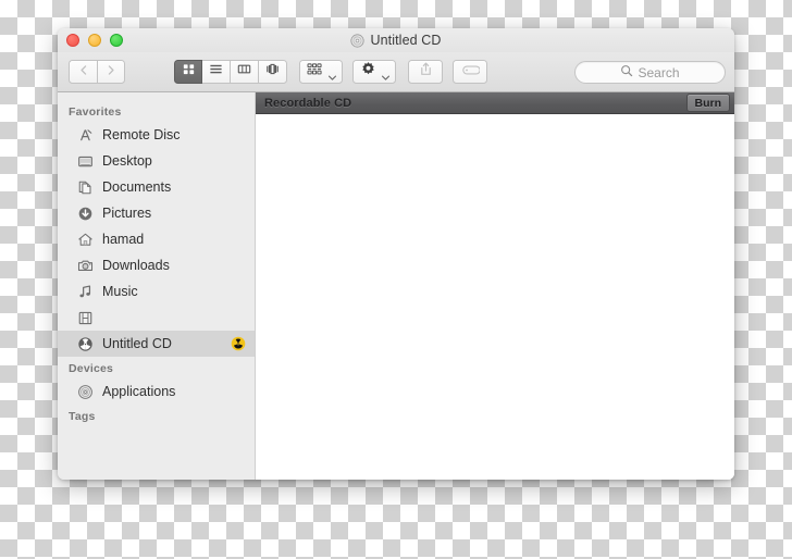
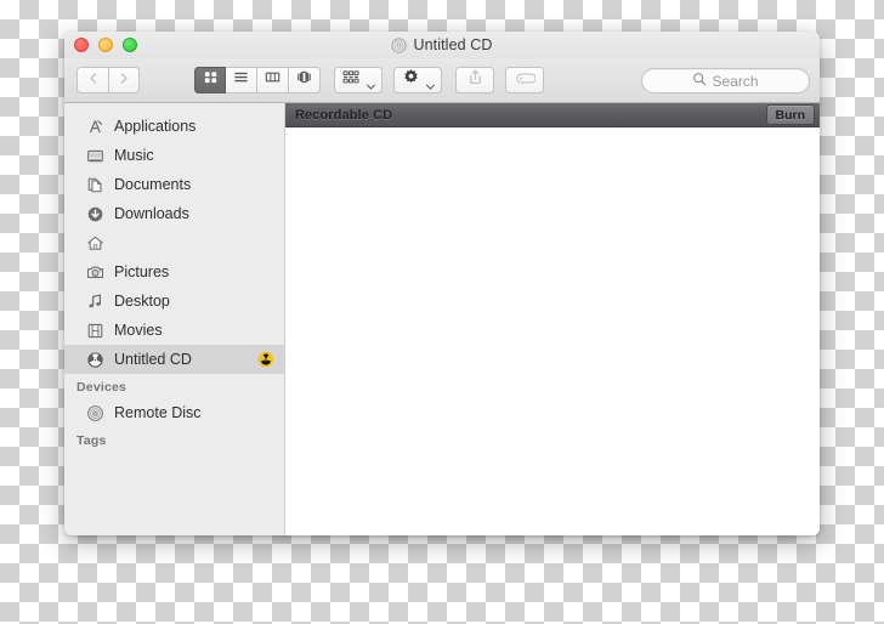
  Untitled CD
  Search
- Favorites
- Remote Disc
+ Applications
- Desktop
+ Music
  Documents
- Pictures
+ Downloads
- hamad
- Downloads
+ Pictures
- Music
+ Desktop
+ Movies
  Untitled CD
  Devices
- Applications
+ Remote Disc
  Tags
  Recordable CD
  Burn
